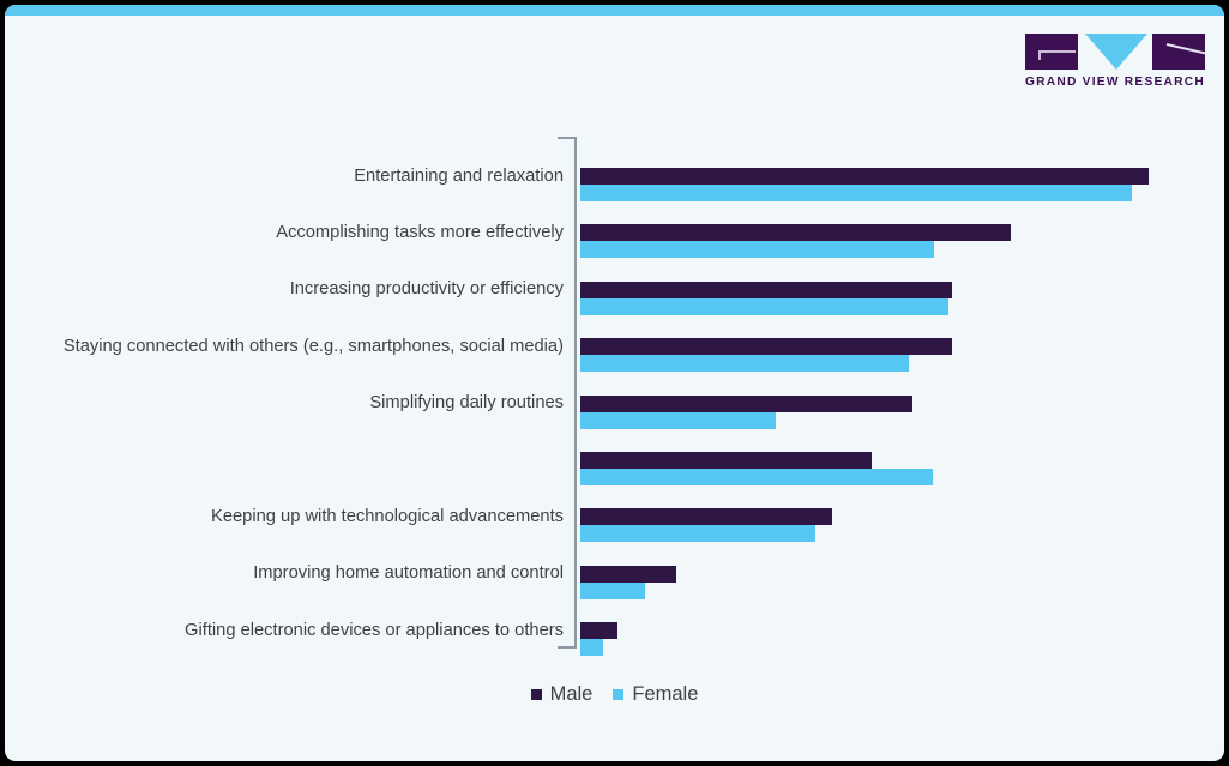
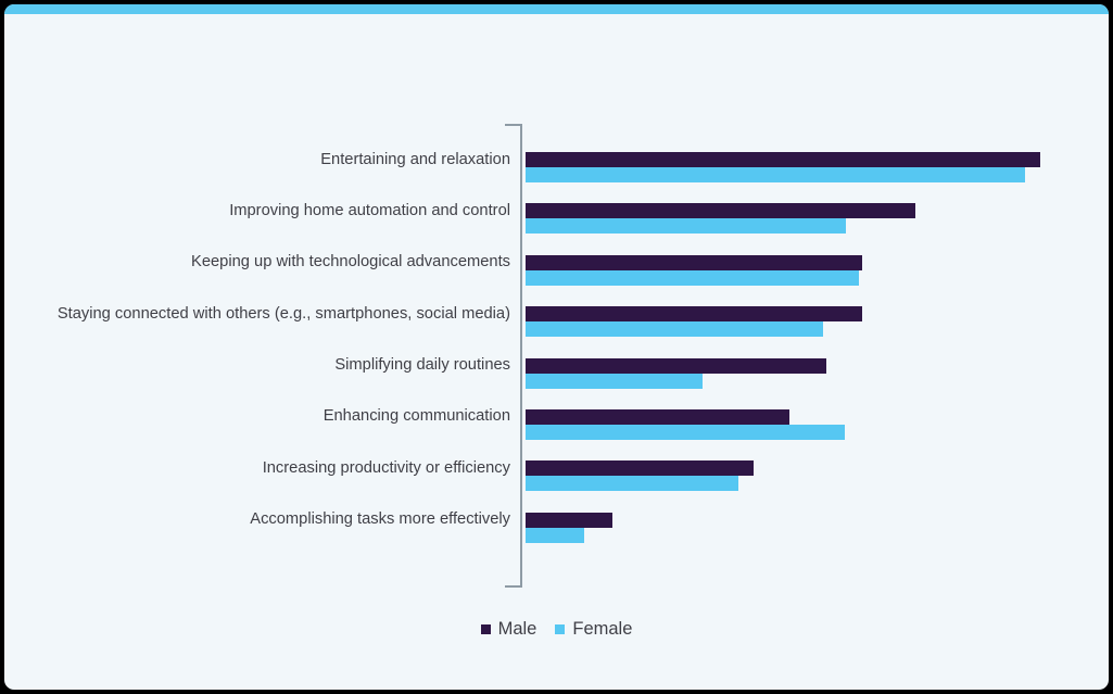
- GRAND VIEW RESEARCH
  Entertaining and relaxation
- Accomplishing tasks more effectively
+ Improving home automation and control
- Increasing productivity or efficiency
+ Keeping up with technological advancements
  Staying connected with others (e.g., smartphones, social media)
  Simplifying daily routines
+ Enhancing communication
- Keeping up with technological advancements
+ Increasing productivity or efficiency
- Improving home automation and control
+ Accomplishing tasks more effectively
- Gifting electronic devices or appliances to others
  Male
  Female
